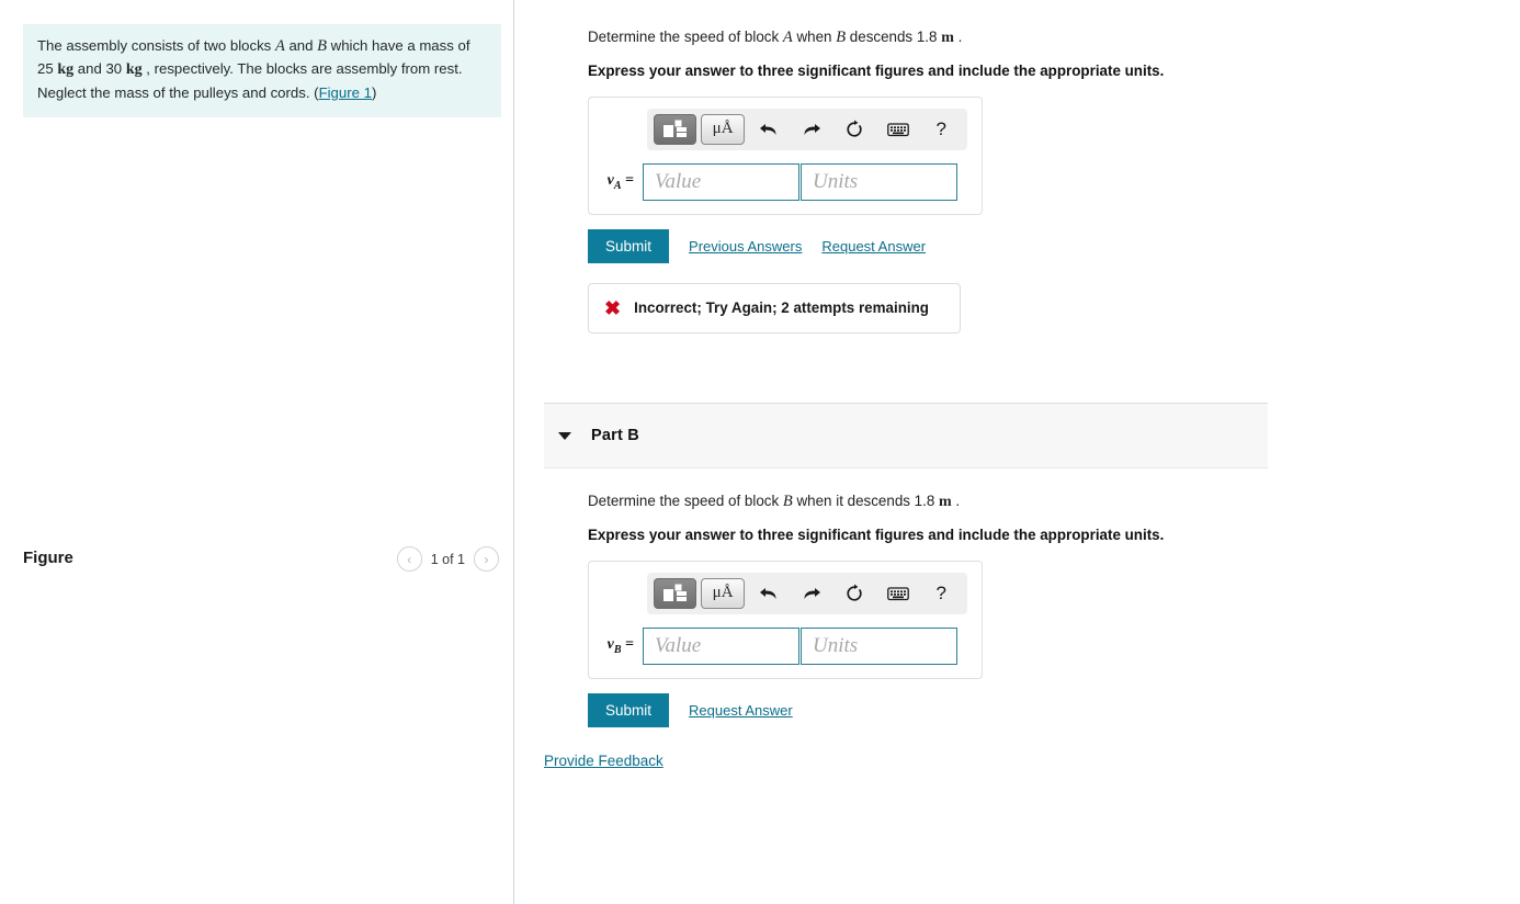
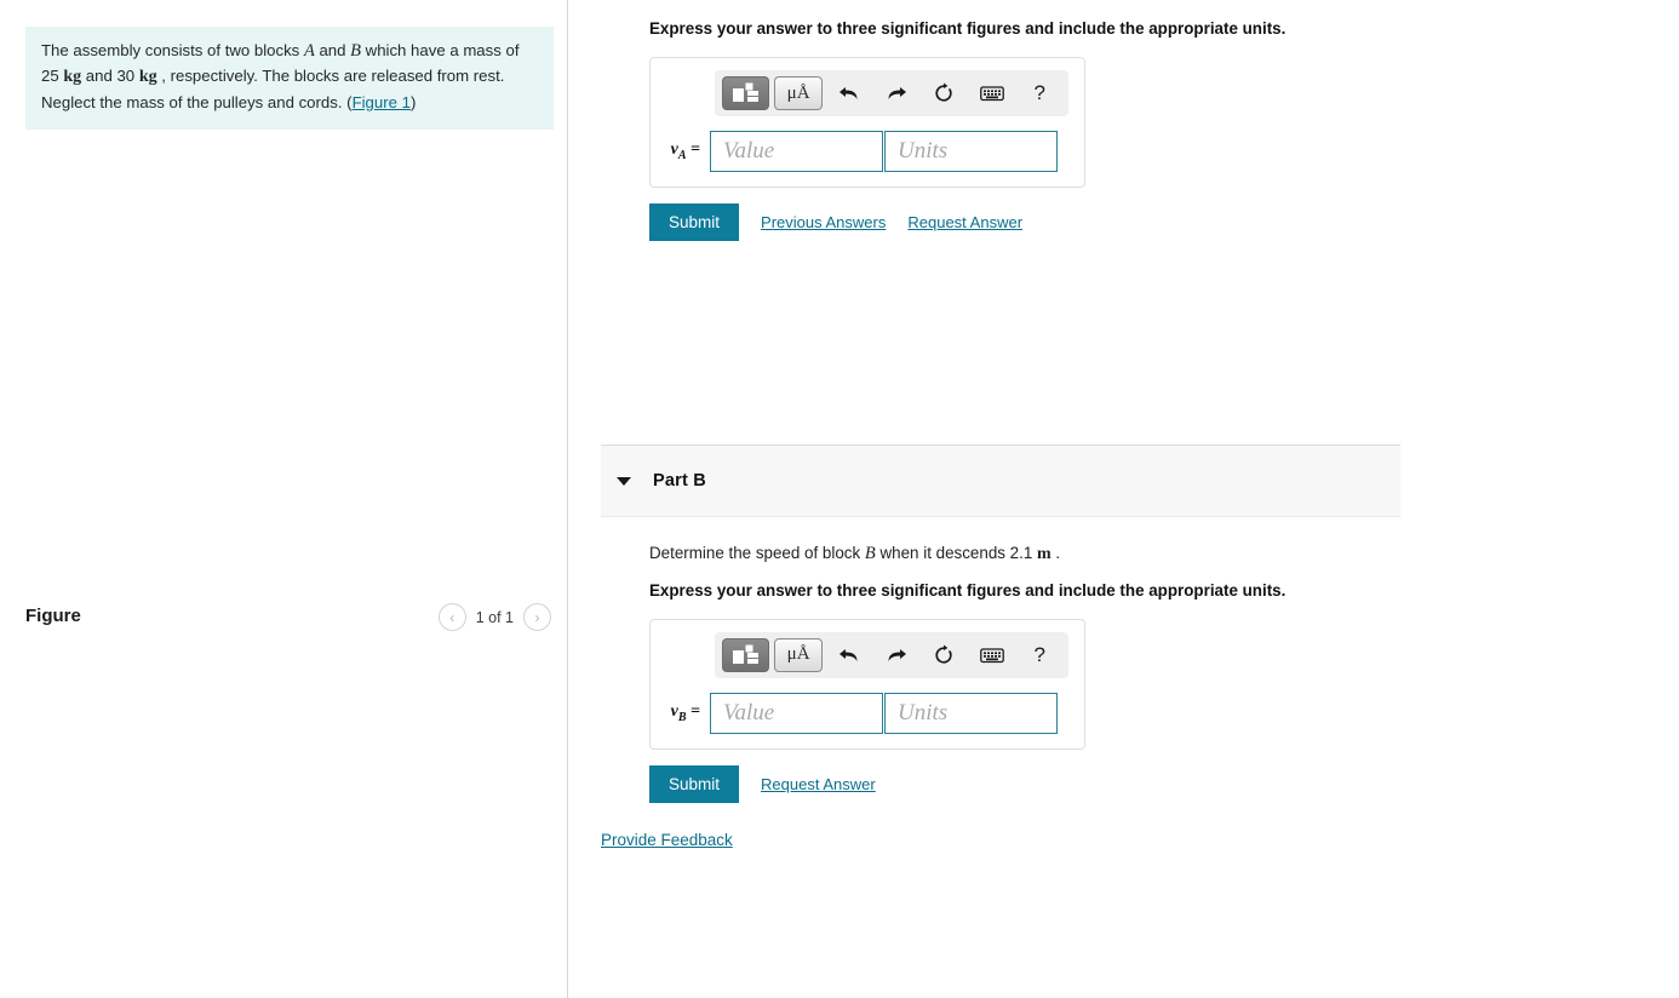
- The assembly consists of two blocks A and B which have a mass of 25 kg and 30 kg , respectively. The blocks are assembly from rest. Neglect the mass of the pulleys and cords. (Figure 1)
+ The assembly consists of two blocks A and B which have a mass of 25 kg and 30 kg , respectively. The blocks are released from rest. Neglect the mass of the pulleys and cords. (Figure 1)
  Figure
  ‹
  1 of 1
  ›
- Determine the speed of block A when B descends 1.8 m .
  Express your answer to three significant figures and include the appropriate units.
  μÅ
  ?
  vA =
  Value
  Units
  Submit
  Previous Answers
  Request Answer
- ✖
- Incorrect; Try Again; 2 attempts remaining
  Part B
- Determine the speed of block B when it descends 1.8 m .
+ Determine the speed of block B when it descends 2.1 m .
  Express your answer to three significant figures and include the appropriate units.
  μÅ
  ?
  vB =
  Value
  Units
  Submit
  Request Answer
  Provide Feedback
